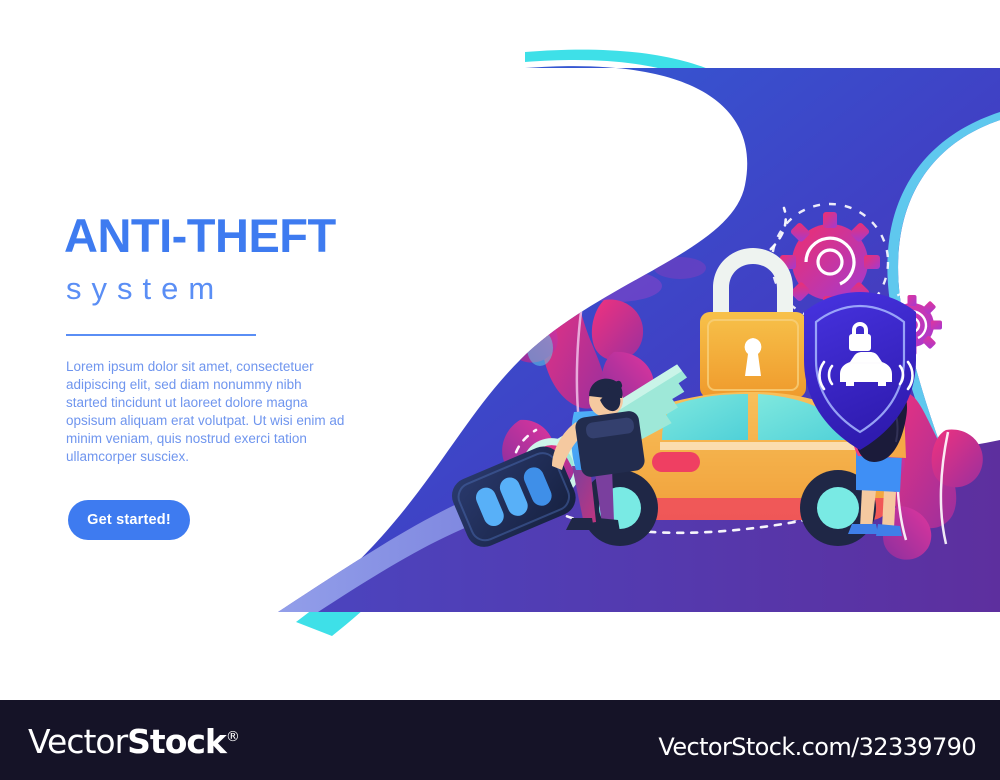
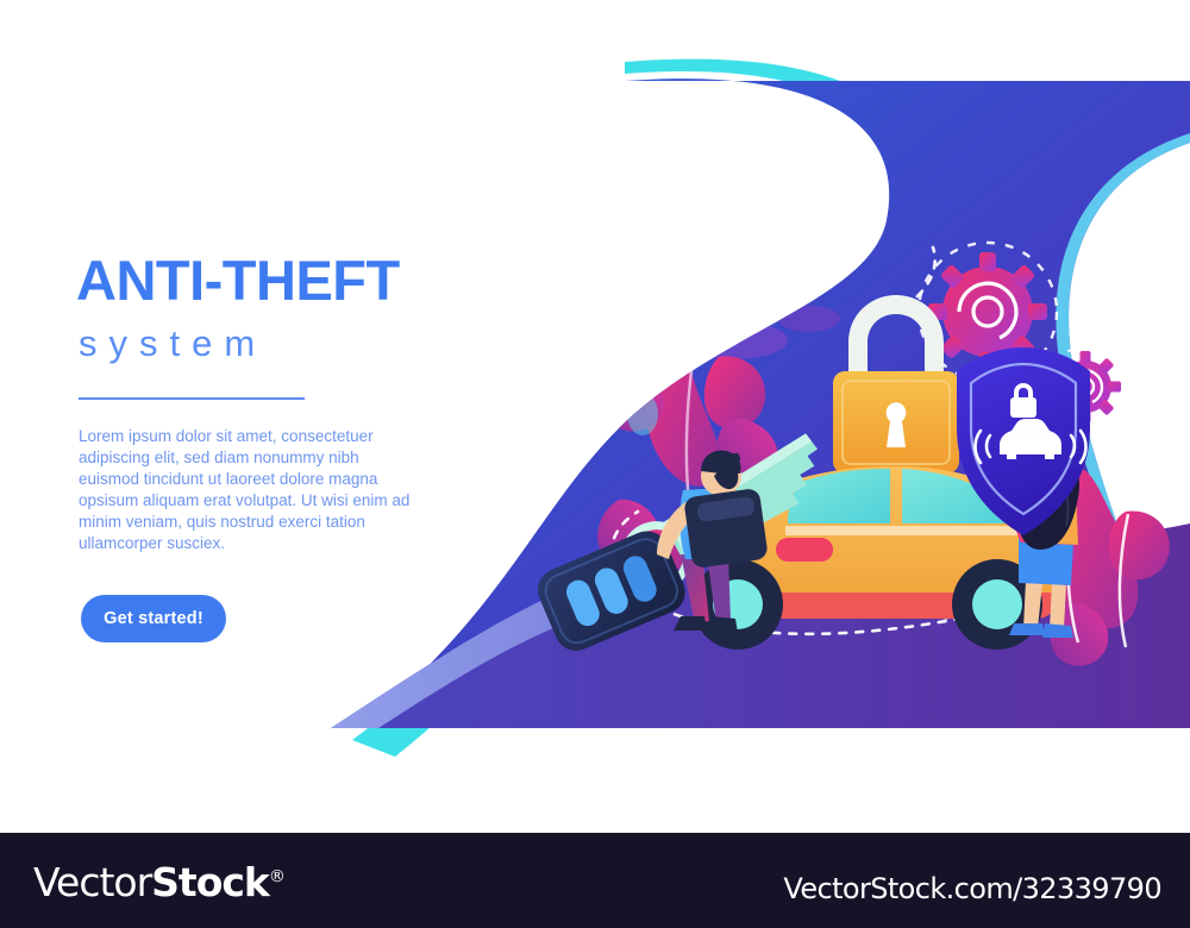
  ANTI-THEFT
  system
- Lorem ipsum dolor sit amet, consectetuer adipiscing elit, sed diam nonummy nibh started tincidunt ut laoreet dolore magna opsisum aliquam erat volutpat. Ut wisi enim ad minim veniam, quis nostrud exerci tation ullamcorper susciex.
+ Lorem ipsum dolor sit amet, consectetuer adipiscing elit, sed diam nonummy nibh euismod tincidunt ut laoreet dolore magna opsisum aliquam erat volutpat. Ut wisi enim ad minim veniam, quis nostrud exerci tation ullamcorper susciex.
  Get started!
  VectorStock®
  VectorStock.com/32339790
